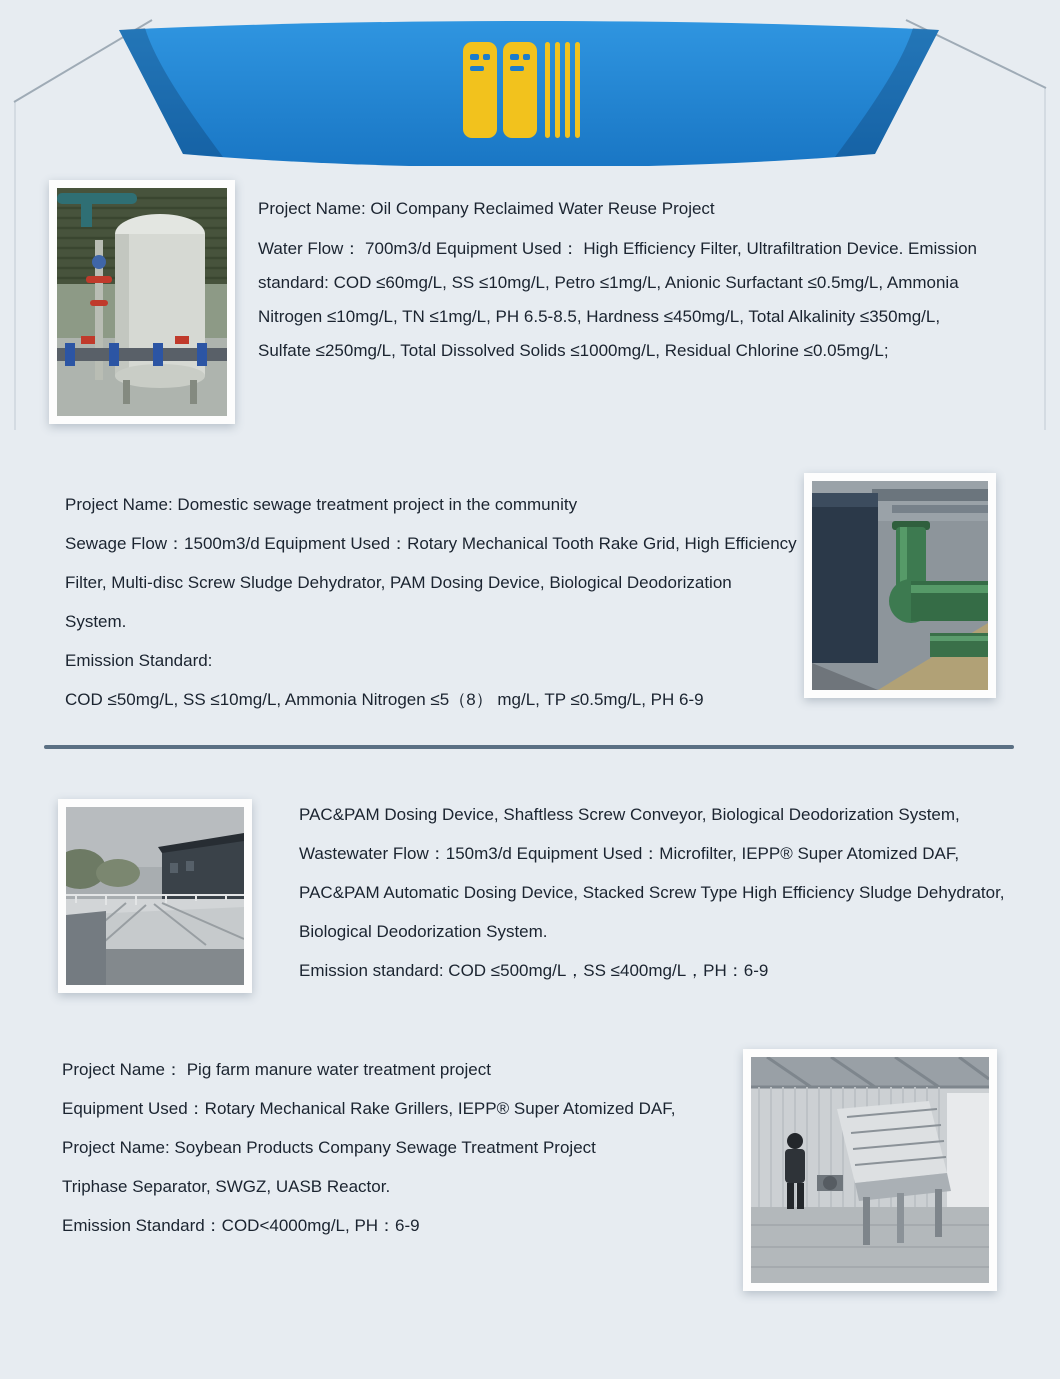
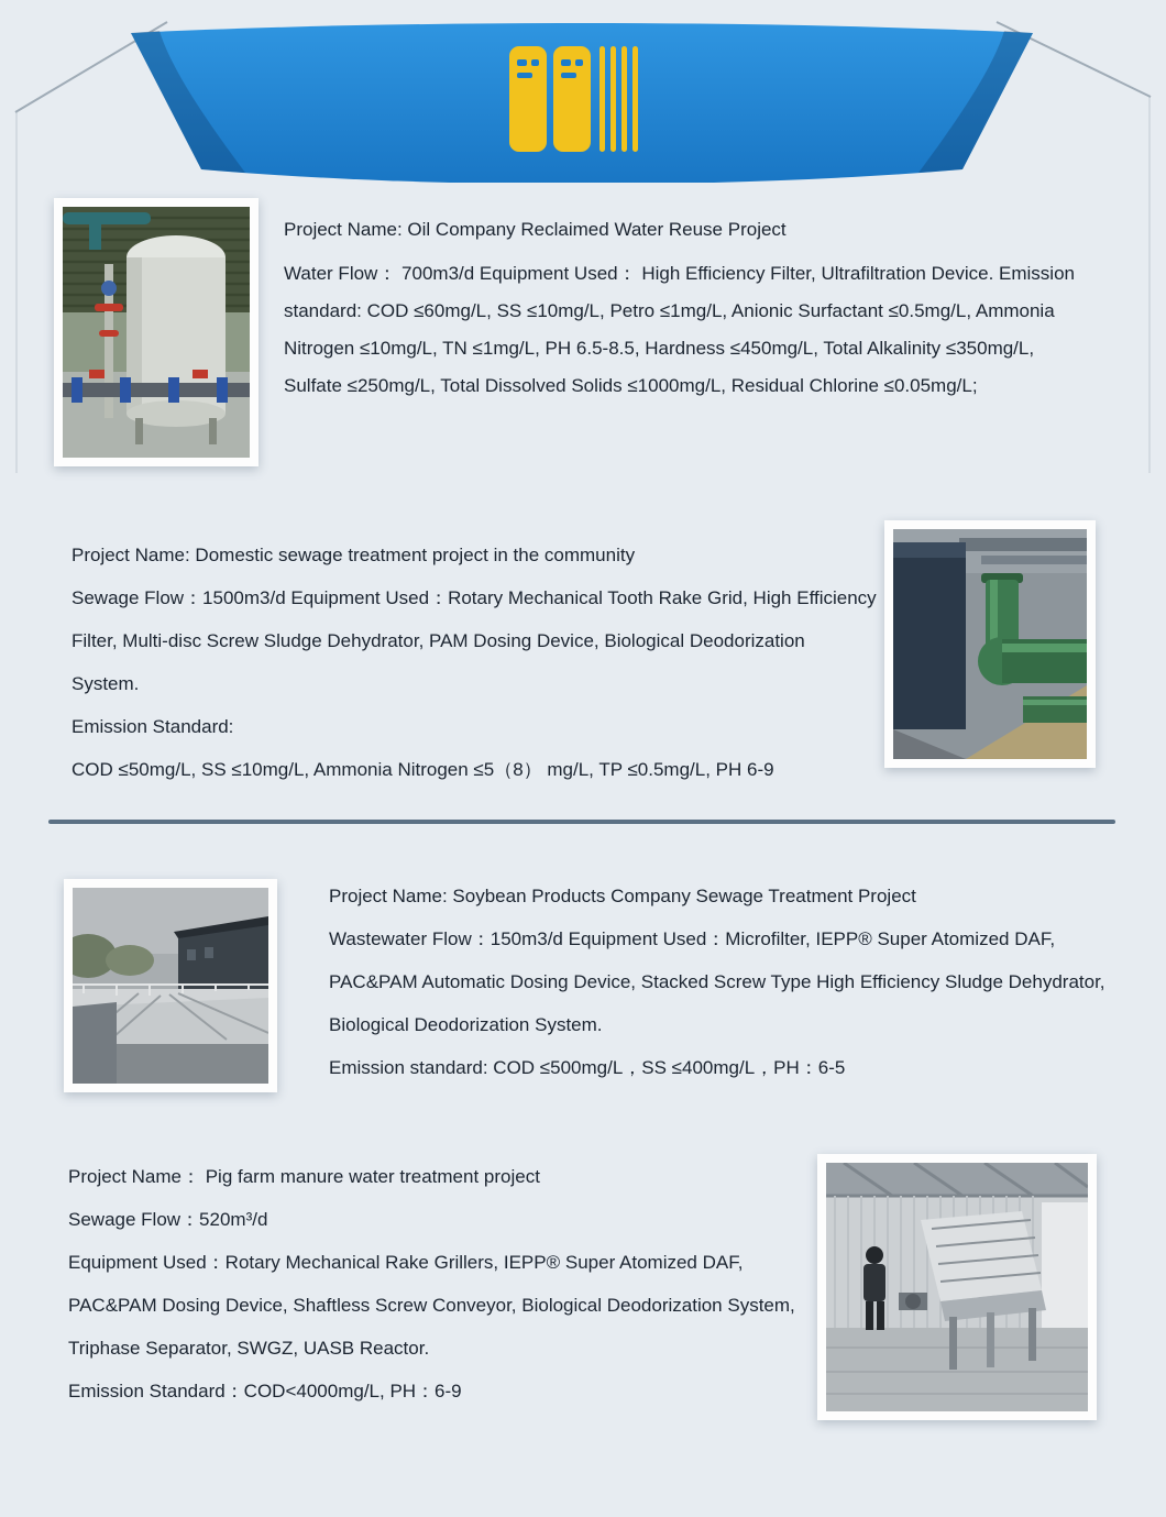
  Project Name: Oil Company Reclaimed Water Reuse Project
  Water Flow： 700m3/d Equipment Used： High Efficiency Filter, Ultrafiltration Device. Emission
  standard: COD ≤60mg/L, SS ≤10mg/L, Petro ≤1mg/L, Anionic Surfactant ≤0.5mg/L, Ammonia
  Nitrogen ≤10mg/L, TN ≤1mg/L, PH 6.5-8.5, Hardness ≤450mg/L, Total Alkalinity ≤350mg/L,
  Sulfate ≤250mg/L, Total Dissolved Solids ≤1000mg/L, Residual Chlorine ≤0.05mg/L;
  Project Name: Domestic sewage treatment project in the community
  Sewage Flow：1500m3/d Equipment Used：Rotary Mechanical Tooth Rake Grid, High Efficiency
  Filter, Multi-disc Screw Sludge Dehydrator, PAM Dosing Device, Biological Deodorization
  System.
  Emission Standard:
  COD ≤50mg/L, SS ≤10mg/L, Ammonia Nitrogen ≤5（8） mg/L, TP ≤0.5mg/L, PH 6-9
- PAC&PAM Dosing Device, Shaftless Screw Conveyor, Biological Deodorization System,
+ Project Name: Soybean Products Company Sewage Treatment Project
  Wastewater Flow：150m3/d Equipment Used：Microfilter, IEPP® Super Atomized DAF,
  PAC&PAM Automatic Dosing Device, Stacked Screw Type High Efficiency Sludge Dehydrator,
  Biological Deodorization System.
- Emission standard: COD ≤500mg/L，SS ≤400mg/L，PH：6-9
+ Emission standard: COD ≤500mg/L，SS ≤400mg/L，PH：6-5
  Project Name： Pig farm manure water treatment project
+ Sewage Flow：520m³/d
  Equipment Used：Rotary Mechanical Rake Grillers, IEPP® Super Atomized DAF,
- Project Name: Soybean Products Company Sewage Treatment Project
+ PAC&PAM Dosing Device, Shaftless Screw Conveyor, Biological Deodorization System,
  Triphase Separator, SWGZ, UASB Reactor.
  Emission Standard：COD<4000mg/L, PH：6-9
